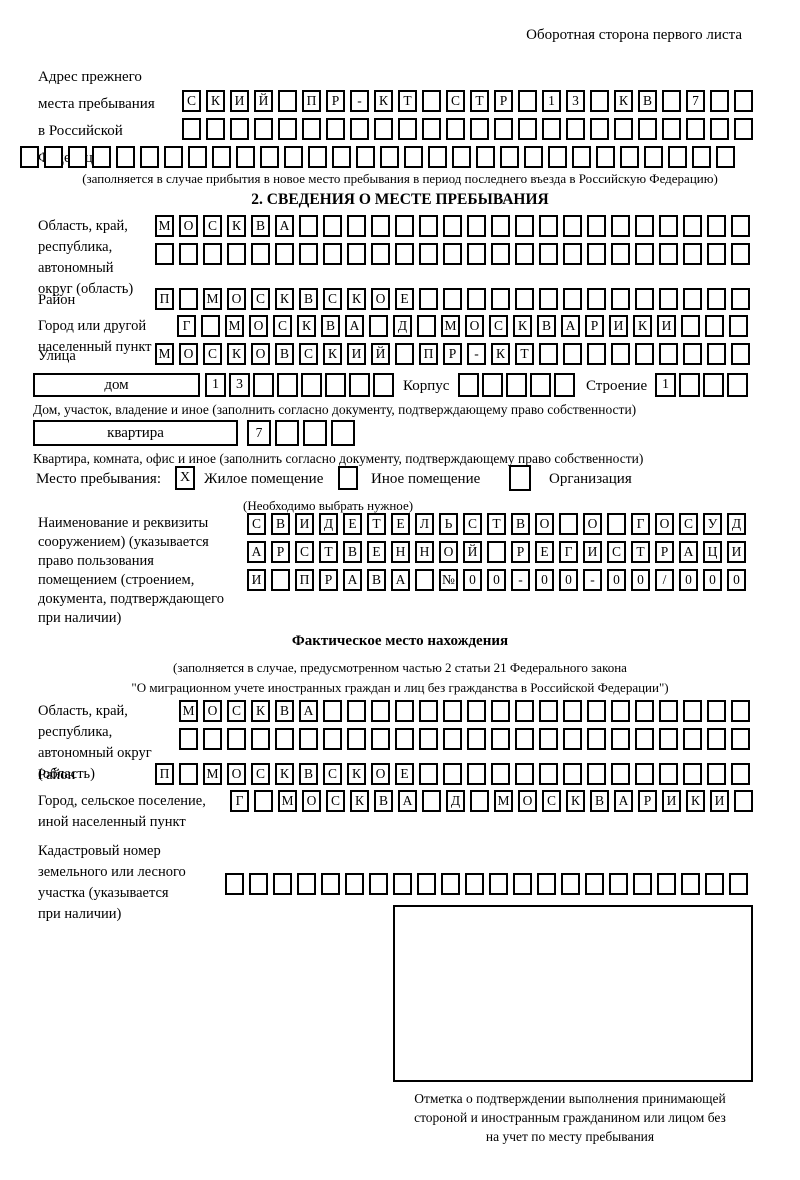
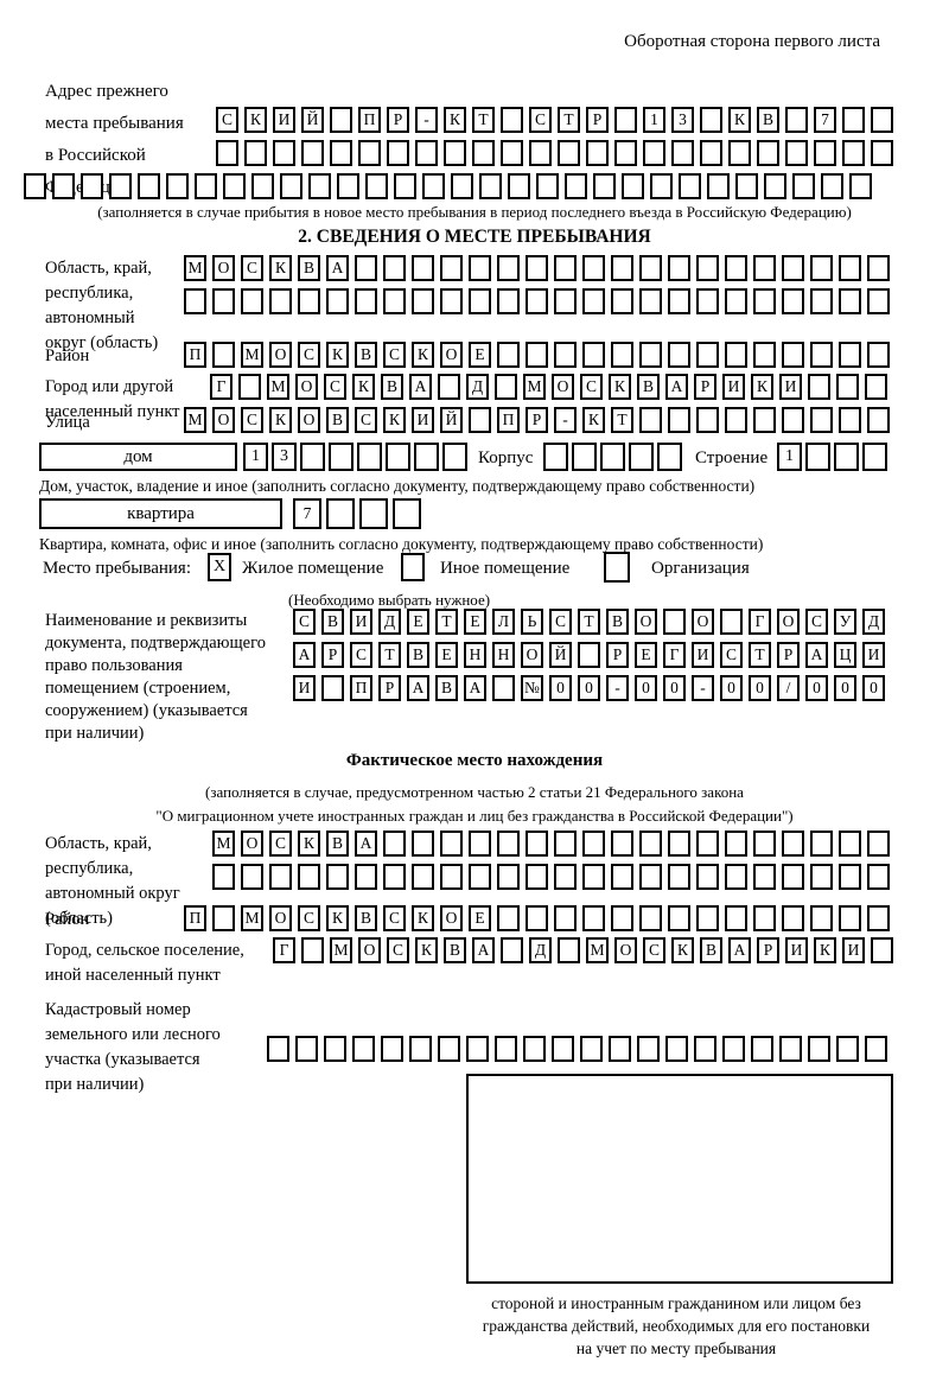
  Оборотная сторона первого листа
  Адрес прежнего
  места пребывания
  в Российской
  С К И Й П Р - К Т С Т Р 1 3 К В 7
  (заполняется в случае прибытия в новое место пребывания в период последнего въезда в Российскую Федерацию)
  2. СВЕДЕНИЯ О МЕСТЕ ПРЕБЫВАНИЯ
  Область, край,
  республика,
  автономный
  округ (область)
  М О С К В А
  Район
  П М О С К В С К О Е
  Город или другой
  населенный пункт
  Г М О С К В А Д М О С К В А Р И К И
  Улица
  М О С К О В С К И Й П Р - К Т
  дом
  1 3
  Корпус
  Строение
  1
  Дом, участок, владение и иное (заполнить согласно документу, подтверждающему право собственности)
  квартира
  7
  Квартира, комната, офис и иное (заполнить согласно документу, подтверждающему право собственности)
  Место пребывания:
  X
  Жилое помещение
  Иное помещение
  Организация
  (Необходимо выбрать нужное)
  Наименование и реквизиты
- сооружением) (указывается
+ документа, подтверждающего
  право пользования
  помещением (строением,
- документа, подтверждающего
+ сооружением) (указывается
  при наличии)
  С В И Д Е Т Е Л Ь С Т В О О Г О С У Д
  А Р С Т В Е Н Н О Й Р Е Г И С Т Р А Ц И
  И П Р А В А № 0 0 - 0 0 - 0 0 / 0 0 0
  Фактическое место нахождения
  (заполняется в случае, предусмотренном частью 2 статьи 21 Федерального закона
  "О миграционном учете иностранных граждан и лиц без гражданства в Российской Федерации")
  Область, край,
  республика,
  автономный округ
  (область)
  М О С К В А
  Район
  П М О С К В С К О Е
  Город, сельское поселение,
  иной населенный пункт
  Г М О С К В А Д М О С К В А Р И К И
  Кадастровый номер
  земельного или лесного
  участка (указывается
  при наличии)
- Отметка о подтверждении выполнения принимающей
  стороной и иностранным гражданином или лицом без
+ гражданства действий, необходимых для его постановки
  на учет по месту пребывания
